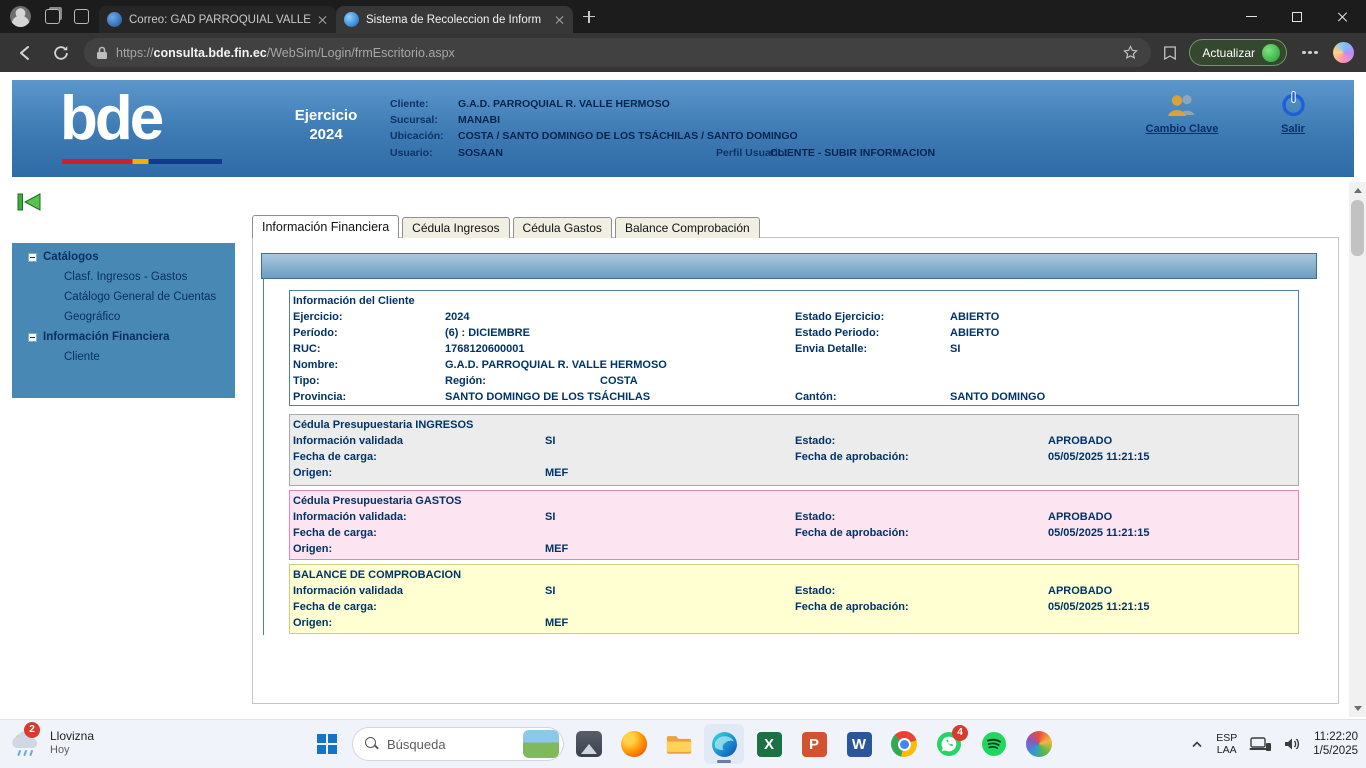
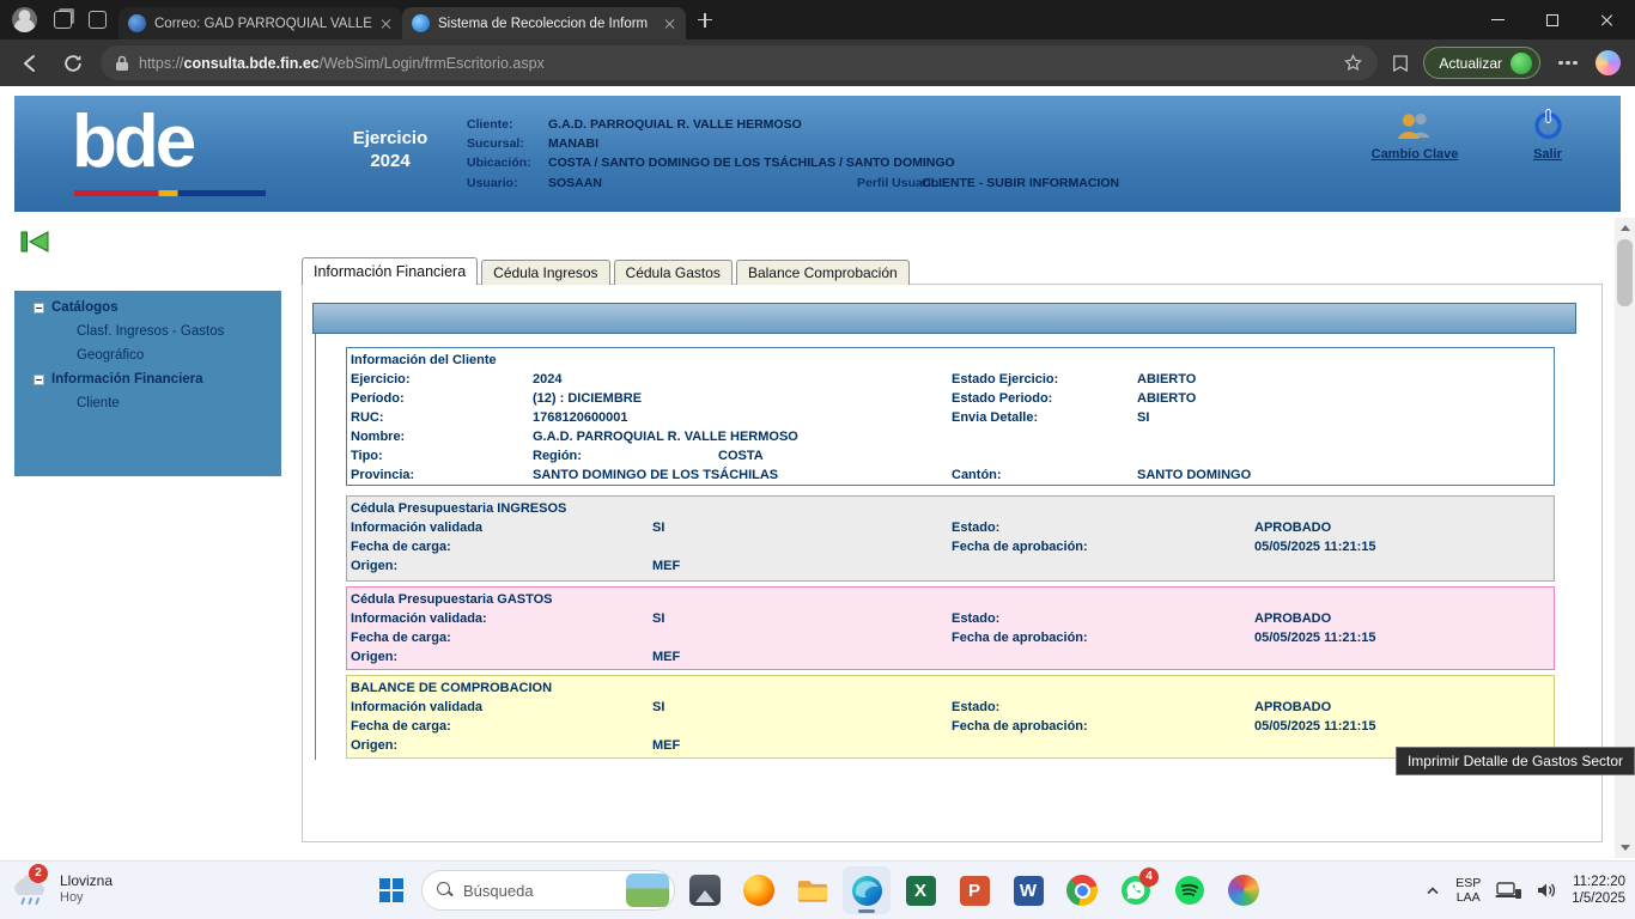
  Correo: GAD PARROQUIAL VALLE
  Sistema de Recoleccion de Inform
  https://consulta.bde.fin.ec/WebSim/Login/frmEscritorio.aspx
  Actualizar
  bde
  Ejercicio
  2024
  Cliente:
  G.A.D. PARROQUIAL R. VALLE HERMOSO
  Sucursal:
  MANABI
  Ubicación:
  COSTA / SANTO DOMINGO DE LOS TSÁCHILAS / SANTO DOMINGO
  Usuario:
  SOSAAN
  Perfil Usuario:
  CLIENTE - SUBIR INFORMACION
  Cambio Clave
  Salir
  Catálogos
  Clasf. Ingresos - Gastos
- Catálogo General de Cuentas
  Geográfico
  Información Financiera
  Cliente
  Información Financiera
  Cédula Ingresos
  Cédula Gastos
  Balance Comprobación
  Información del Cliente
  Ejercicio:
  2024
  Estado Ejercicio:
  ABIERTO
  Período:
- (6) : DICIEMBRE
+ (12) : DICIEMBRE
  Estado Periodo:
  ABIERTO
  RUC:
  1768120600001
  Envia Detalle:
  SI
  Nombre:
  G.A.D. PARROQUIAL R. VALLE HERMOSO
  Tipo:
  Región:
  COSTA
  Provincia:
  SANTO DOMINGO DE LOS TSÁCHILAS
  Cantón:
  SANTO DOMINGO
  Cédula Presupuestaria INGRESOS
  Información validada
  SI
  Estado:
  APROBADO
  Fecha de carga:
  Fecha de aprobación:
  05/05/2025 11:21:15
  Origen:
  MEF
  Cédula Presupuestaria GASTOS
  Información validada:
  SI
  Estado:
  APROBADO
  Fecha de carga:
  Fecha de aprobación:
  05/05/2025 11:21:15
  Origen:
  MEF
  BALANCE DE COMPROBACION
  Información validada
  SI
  Estado:
  APROBADO
  Fecha de carga:
  Fecha de aprobación:
  05/05/2025 11:21:15
  Origen:
  MEF
+ Imprimir Detalle de Gastos Sector
  2
  Llovizna
  Hoy
  Búsqueda
  X
  P
  W
  4
  ESP
  LAA
  11:22:20
  1/5/2025
